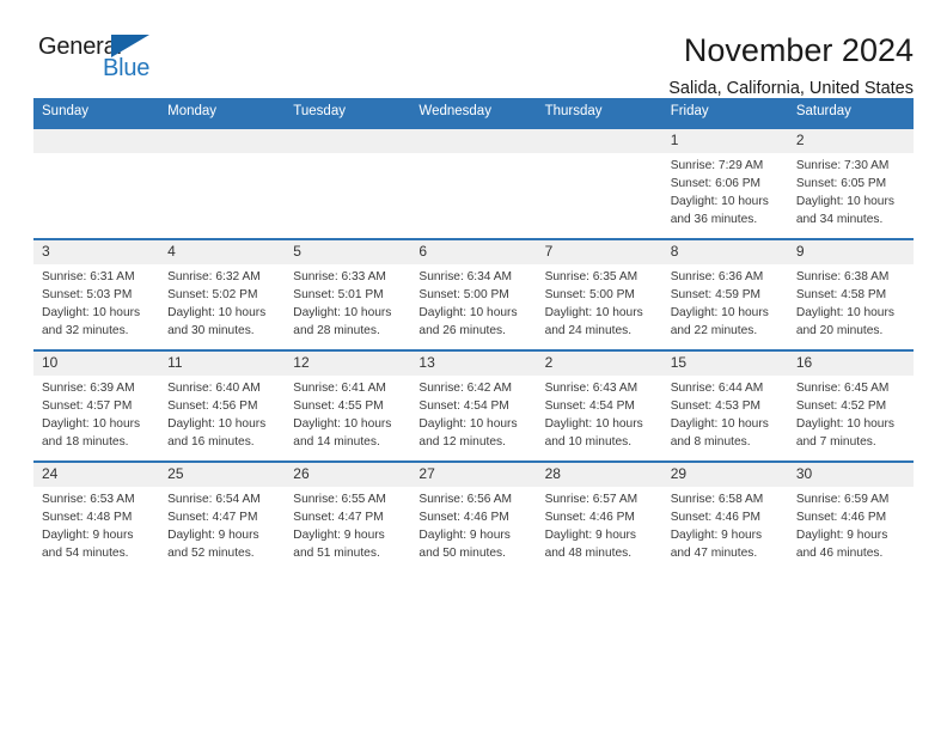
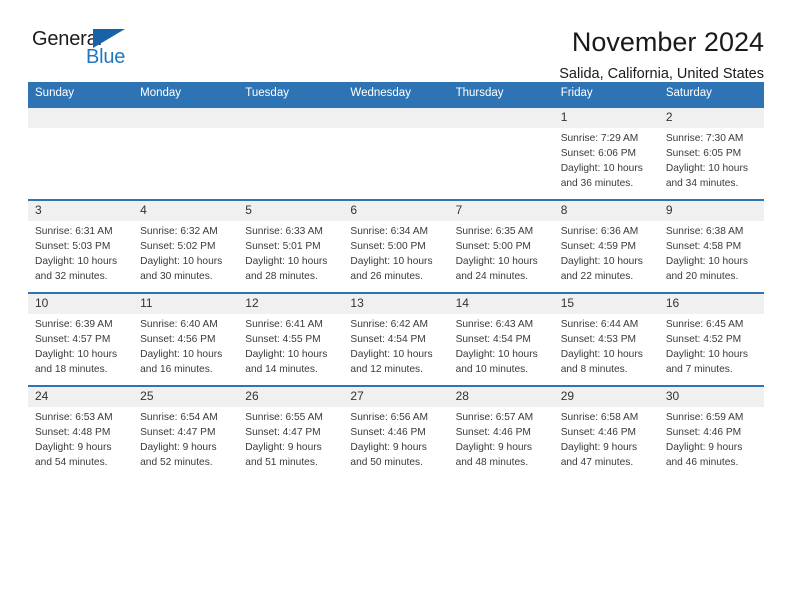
  General
  Blue
  November 2024
  Salida, California, United States
  Sunday	Monday	Tuesday	Wednesday	Thursday	Friday	Saturday
  					1Sunrise: 7:29 AMSunset: 6:06 PMDaylight: 10 hoursand 36 minutes.	2Sunrise: 7:30 AMSunset: 6:05 PMDaylight: 10 hoursand 34 minutes.
  3Sunrise: 6:31 AMSunset: 5:03 PMDaylight: 10 hoursand 32 minutes.	4Sunrise: 6:32 AMSunset: 5:02 PMDaylight: 10 hoursand 30 minutes.	5Sunrise: 6:33 AMSunset: 5:01 PMDaylight: 10 hoursand 28 minutes.	6Sunrise: 6:34 AMSunset: 5:00 PMDaylight: 10 hoursand 26 minutes.	7Sunrise: 6:35 AMSunset: 5:00 PMDaylight: 10 hoursand 24 minutes.	8Sunrise: 6:36 AMSunset: 4:59 PMDaylight: 10 hoursand 22 minutes.	9Sunrise: 6:38 AMSunset: 4:58 PMDaylight: 10 hoursand 20 minutes.
- 10Sunrise: 6:39 AMSunset: 4:57 PMDaylight: 10 hoursand 18 minutes.	11Sunrise: 6:40 AMSunset: 4:56 PMDaylight: 10 hoursand 16 minutes.	12Sunrise: 6:41 AMSunset: 4:55 PMDaylight: 10 hoursand 14 minutes.	13Sunrise: 6:42 AMSunset: 4:54 PMDaylight: 10 hoursand 12 minutes.	2Sunrise: 6:43 AMSunset: 4:54 PMDaylight: 10 hoursand 10 minutes.	15Sunrise: 6:44 AMSunset: 4:53 PMDaylight: 10 hoursand 8 minutes.	16Sunrise: 6:45 AMSunset: 4:52 PMDaylight: 10 hoursand 7 minutes.
+ 10Sunrise: 6:39 AMSunset: 4:57 PMDaylight: 10 hoursand 18 minutes.	11Sunrise: 6:40 AMSunset: 4:56 PMDaylight: 10 hoursand 16 minutes.	12Sunrise: 6:41 AMSunset: 4:55 PMDaylight: 10 hoursand 14 minutes.	13Sunrise: 6:42 AMSunset: 4:54 PMDaylight: 10 hoursand 12 minutes.	14Sunrise: 6:43 AMSunset: 4:54 PMDaylight: 10 hoursand 10 minutes.	15Sunrise: 6:44 AMSunset: 4:53 PMDaylight: 10 hoursand 8 minutes.	16Sunrise: 6:45 AMSunset: 4:52 PMDaylight: 10 hoursand 7 minutes.
  24Sunrise: 6:53 AMSunset: 4:48 PMDaylight: 9 hoursand 54 minutes.	25Sunrise: 6:54 AMSunset: 4:47 PMDaylight: 9 hoursand 52 minutes.	26Sunrise: 6:55 AMSunset: 4:47 PMDaylight: 9 hoursand 51 minutes.	27Sunrise: 6:56 AMSunset: 4:46 PMDaylight: 9 hoursand 50 minutes.	28Sunrise: 6:57 AMSunset: 4:46 PMDaylight: 9 hoursand 48 minutes.	29Sunrise: 6:58 AMSunset: 4:46 PMDaylight: 9 hoursand 47 minutes.	30Sunrise: 6:59 AMSunset: 4:46 PMDaylight: 9 hoursand 46 minutes.
